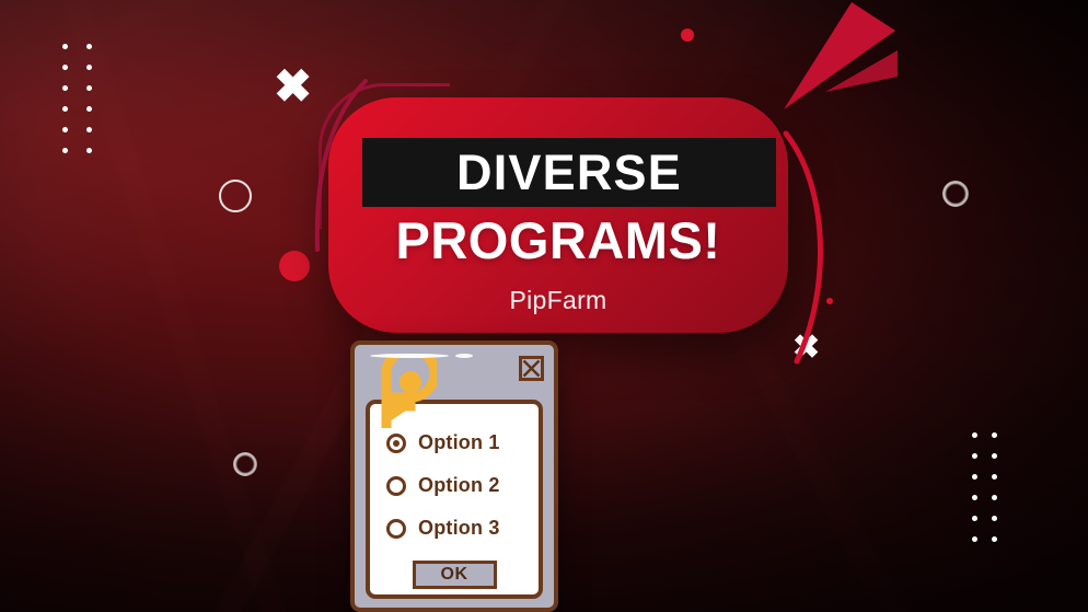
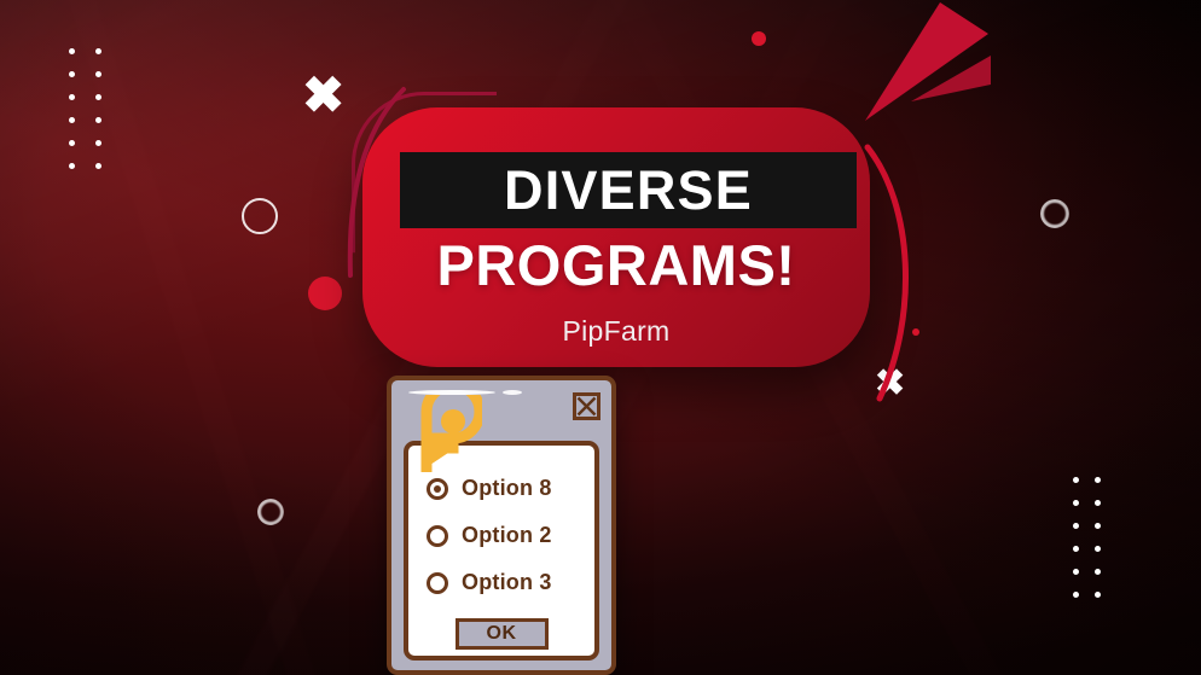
  ✖
  ✖
  DIVERSE
  PROGRAMS!
  PipFarm
- Option 1
+ Option 8
  Option 2
  Option 3
  OK
